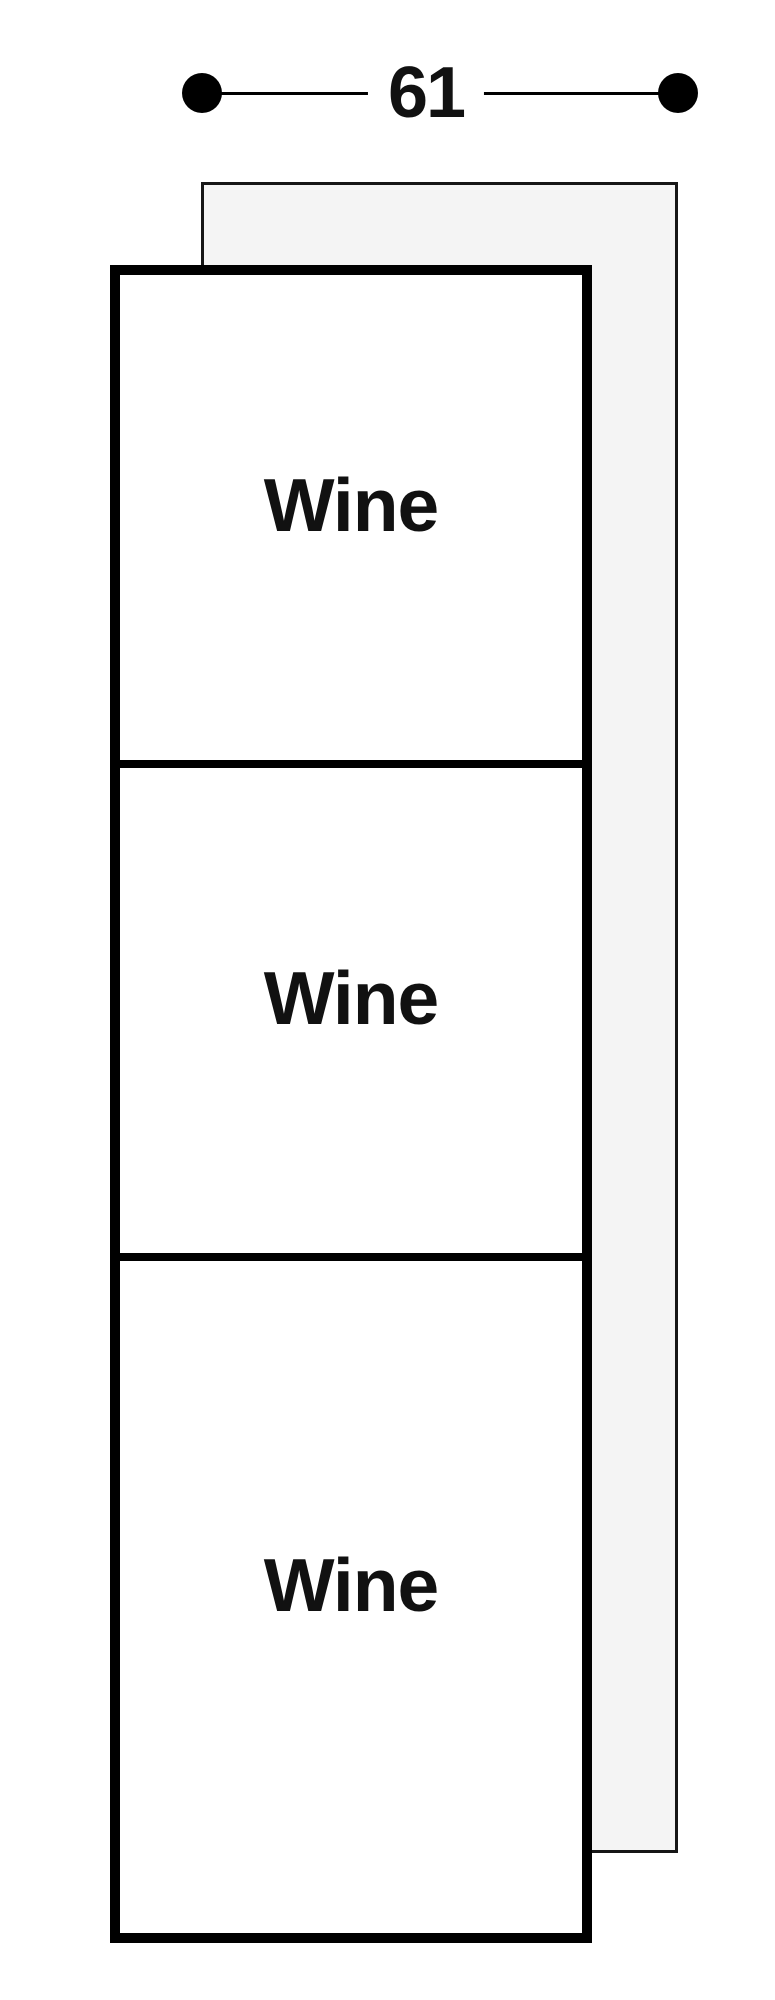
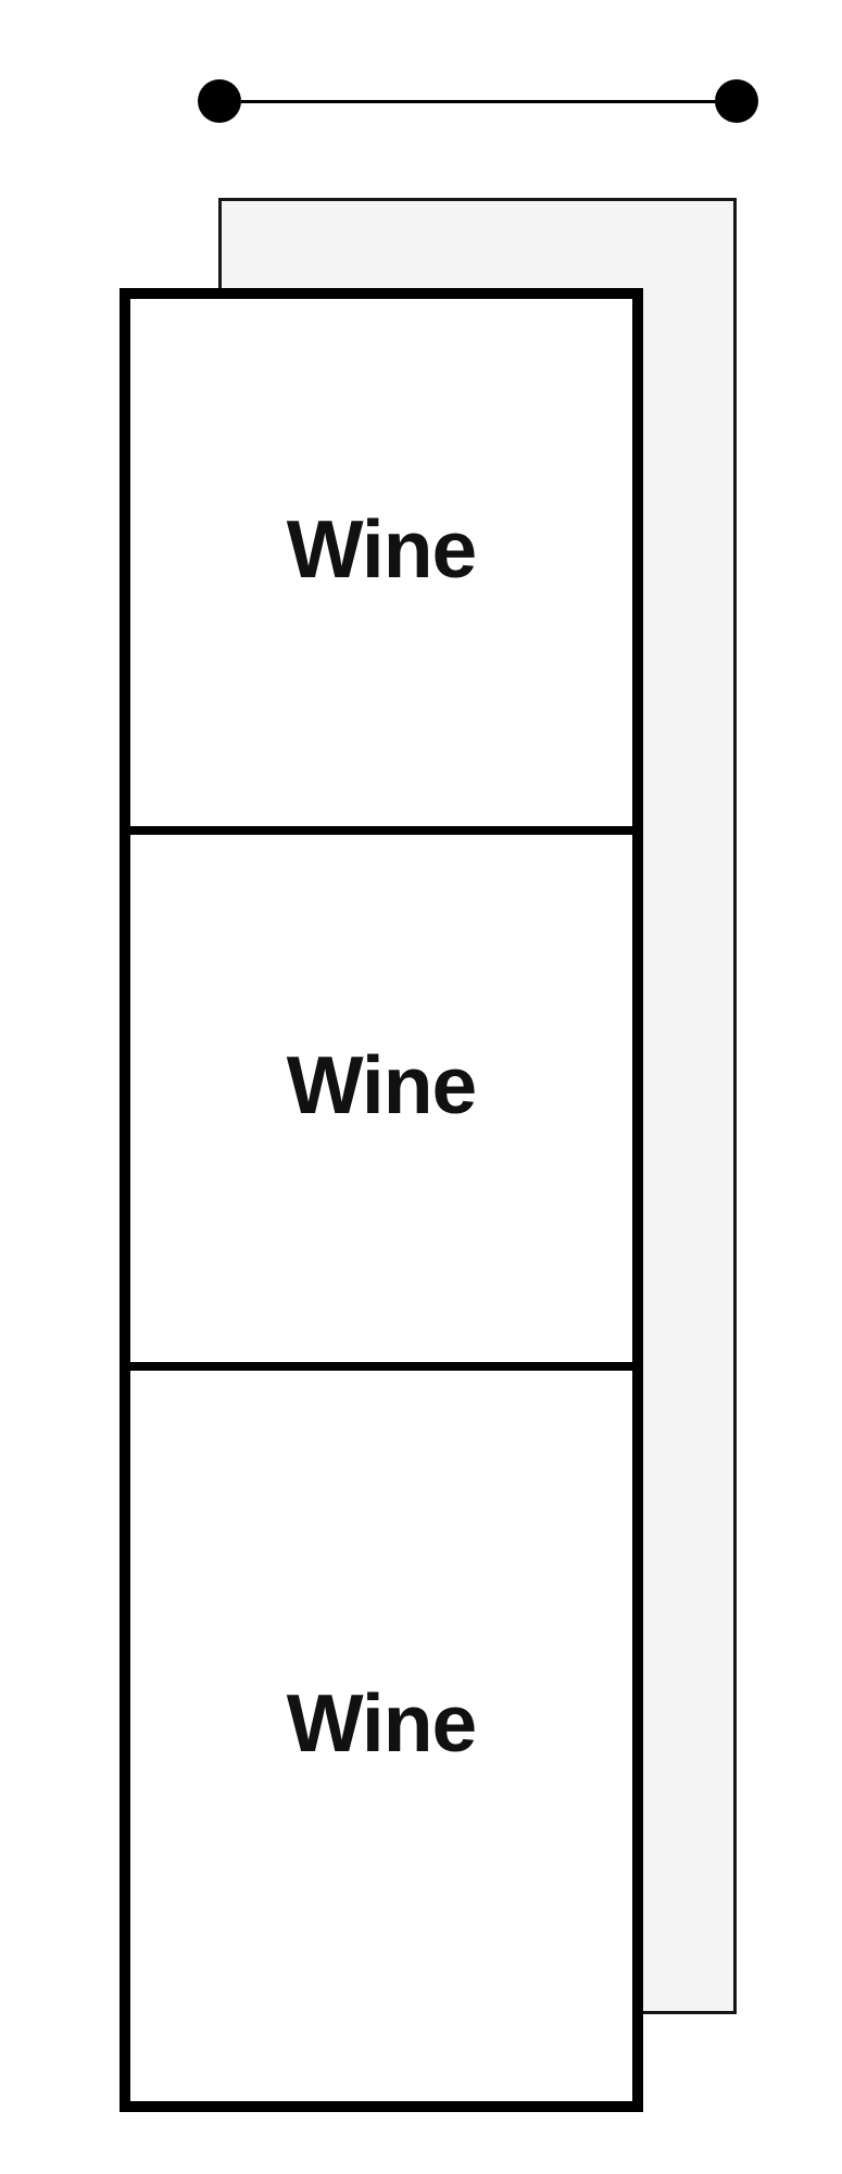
- 61
  Wine
  Wine
  Wine
